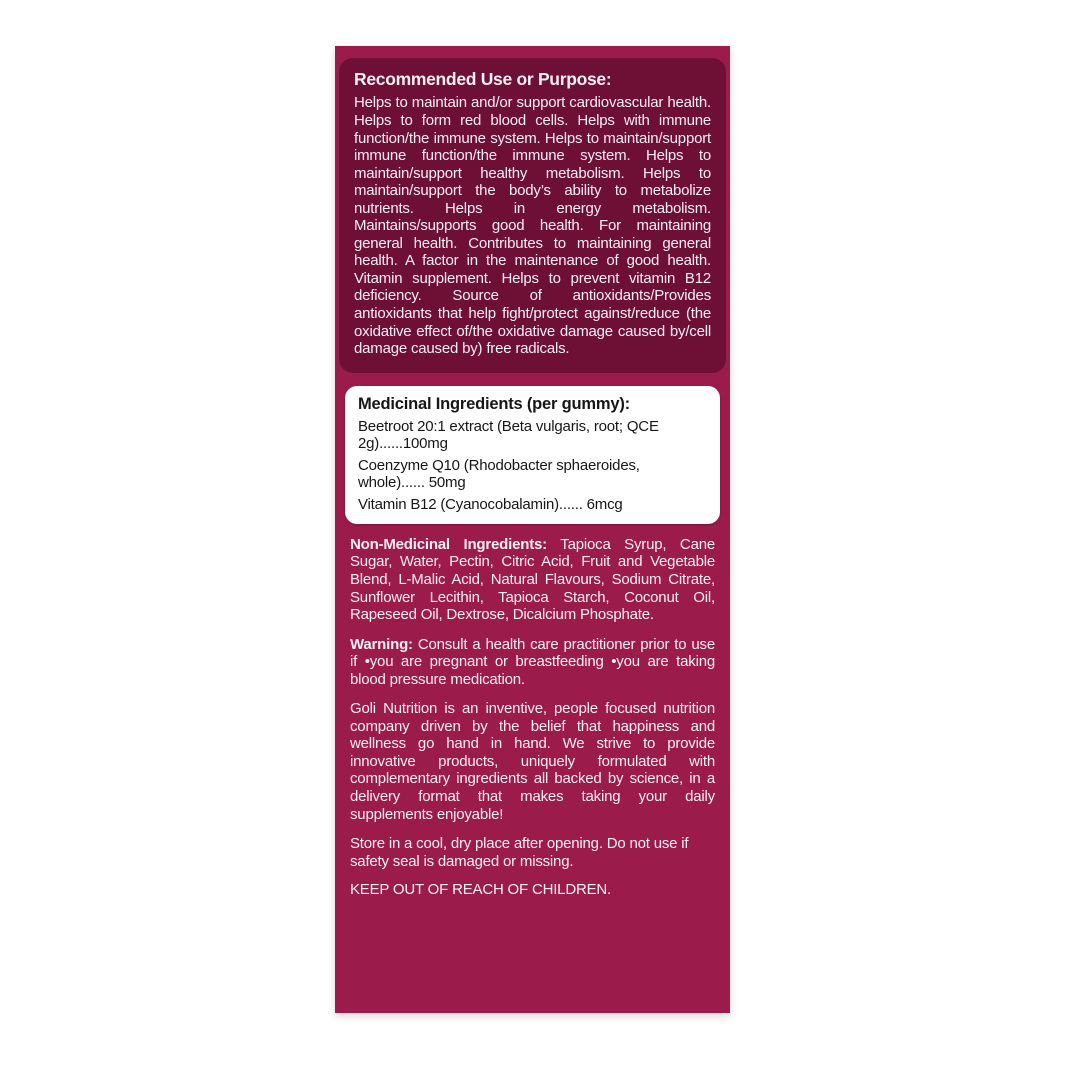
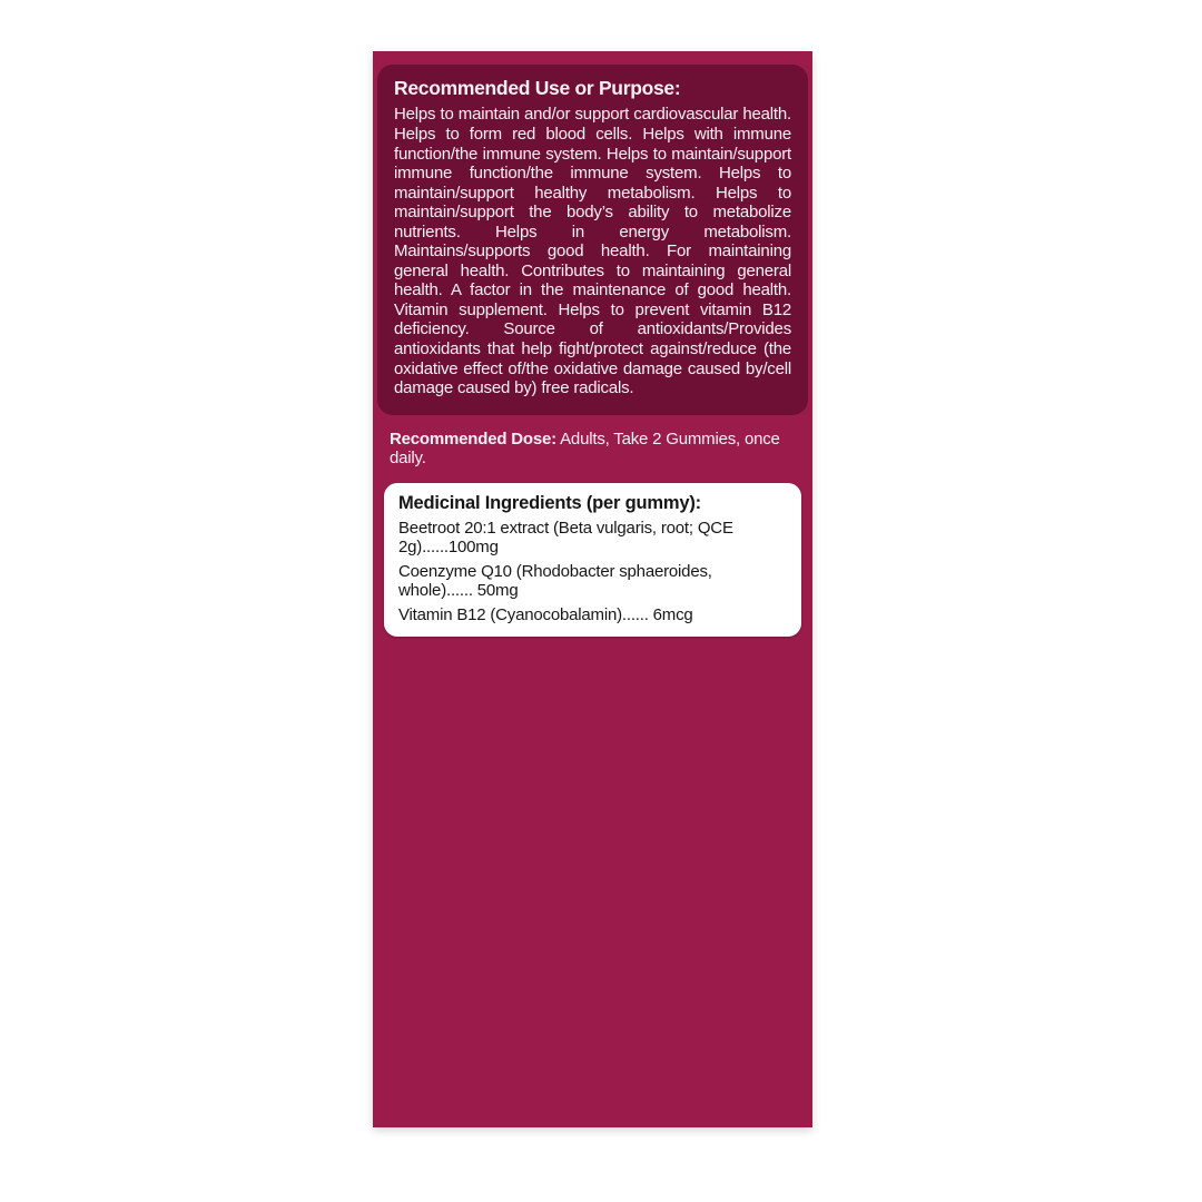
  Recommended Use or Purpose:
  Helps to maintain and/or support cardiovascular health. Helps to form red blood cells. Helps with immune function/the immune system. Helps to maintain/support immune function/the immune system. Helps to maintain/support healthy metabolism. Helps to maintain/support the body’s ability to metabolize nutrients. Helps in energy metabolism. Maintains/supports good health. For maintaining general health. Contributes to maintaining general health. A factor in the maintenance of good health. Vitamin supplement. Helps to prevent vitamin B12 deficiency. Source of antioxidants/Provides antioxidants that help fight/protect against/reduce (the oxidative effect of/the oxidative damage caused by/cell damage caused by) free radicals.
+ Recommended Dose: Adults, Take 2 Gummies, once daily.
  Medicinal Ingredients (per gummy):
  Beetroot 20:1 extract (Beta vulgaris, root; QCE 2g)......100mg
  Coenzyme Q10 (Rhodobacter sphaeroides, whole)...... 50mg
  Vitamin B12 (Cyanocobalamin)...... 6mcg
- Non-Medicinal Ingredients: Tapioca Syrup, Cane Sugar, Water, Pectin, Citric Acid, Fruit and Vegetable Blend, L-Malic Acid, Natural Flavours, Sodium Citrate, Sunflower Lecithin, Tapioca Starch, Coconut Oil, Rapeseed Oil, Dextrose, Dicalcium Phosphate.
- Warning: Consult a health care practitioner prior to use if •you are pregnant or breastfeeding •you are taking blood pressure medication.
- Goli Nutrition is an inventive, people focused nutrition company driven by the belief that happiness and wellness go hand in hand. We strive to provide innovative products, uniquely formulated with complementary ingredients all backed by science, in a delivery format that makes taking your daily supplements enjoyable!
- Store in a cool, dry place after opening. Do not use if safety seal is damaged or missing.
- KEEP OUT OF REACH OF CHILDREN.
